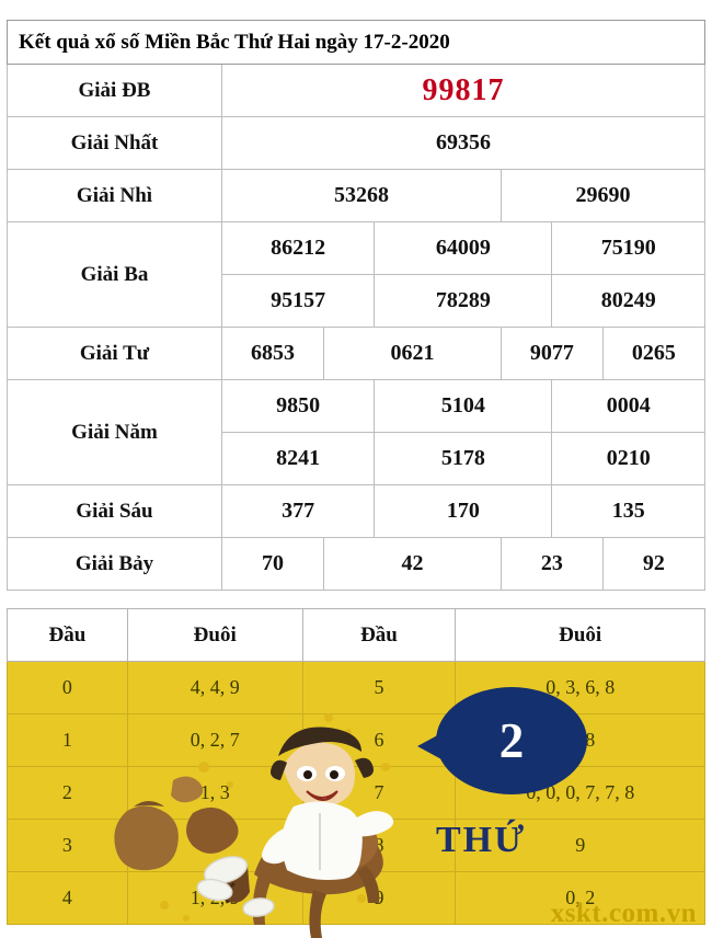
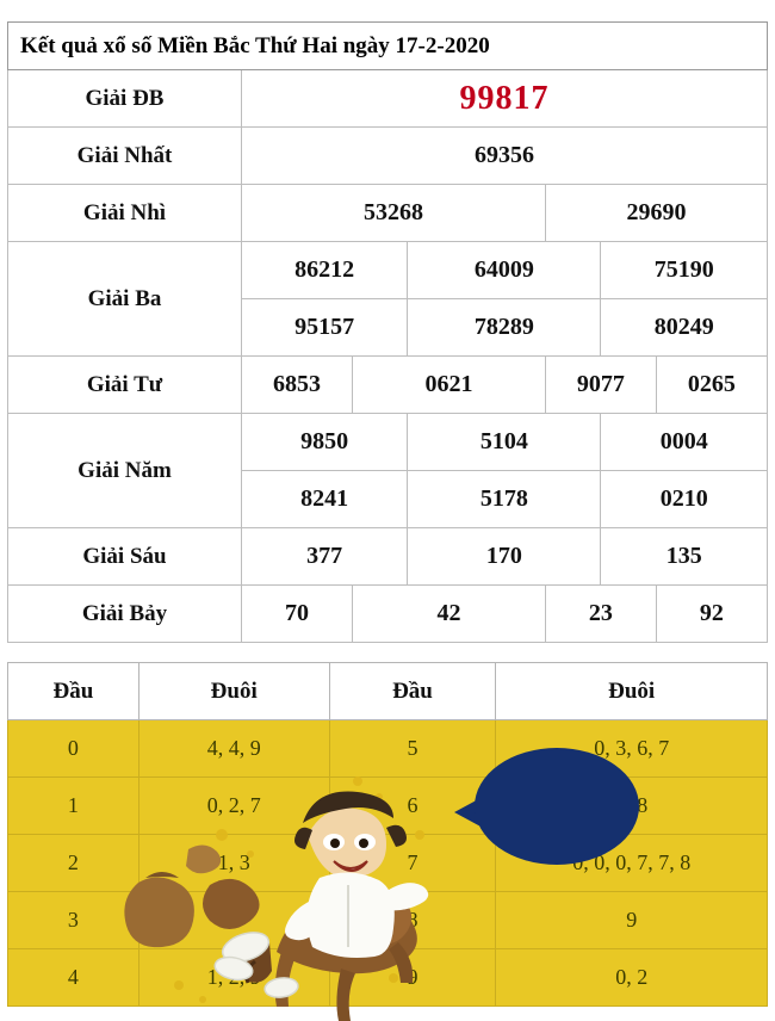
  Kết quả xổ số Miền Bắc Thứ Hai ngày 17-2-2020
  Giải ĐB	99817
  Giải Nhất	69356
  Giải Nhì	53268	29690
  Giải Ba	86212	64009	75190
  95157	78289	80249
  Giải Tư	6853	0621	9077	0265
  Giải Năm	9850	5104	0004
  8241	5178	0210
  Giải Sáu	377	170	135
  Giải Bảy	70	42	23	92
  Đầu	Đuôi	Đầu	Đuôi
- 0	4, 4, 9	5	0, 3, 6, 8
+ 0	4, 4, 9	5	0, 3, 6, 7
  1	0, 2, 7	6	8
  2	1, 3	7	, 0, 0, 7, 7, 8
  3		8	9
- 2
- THỨ
- xskt.com.vn
